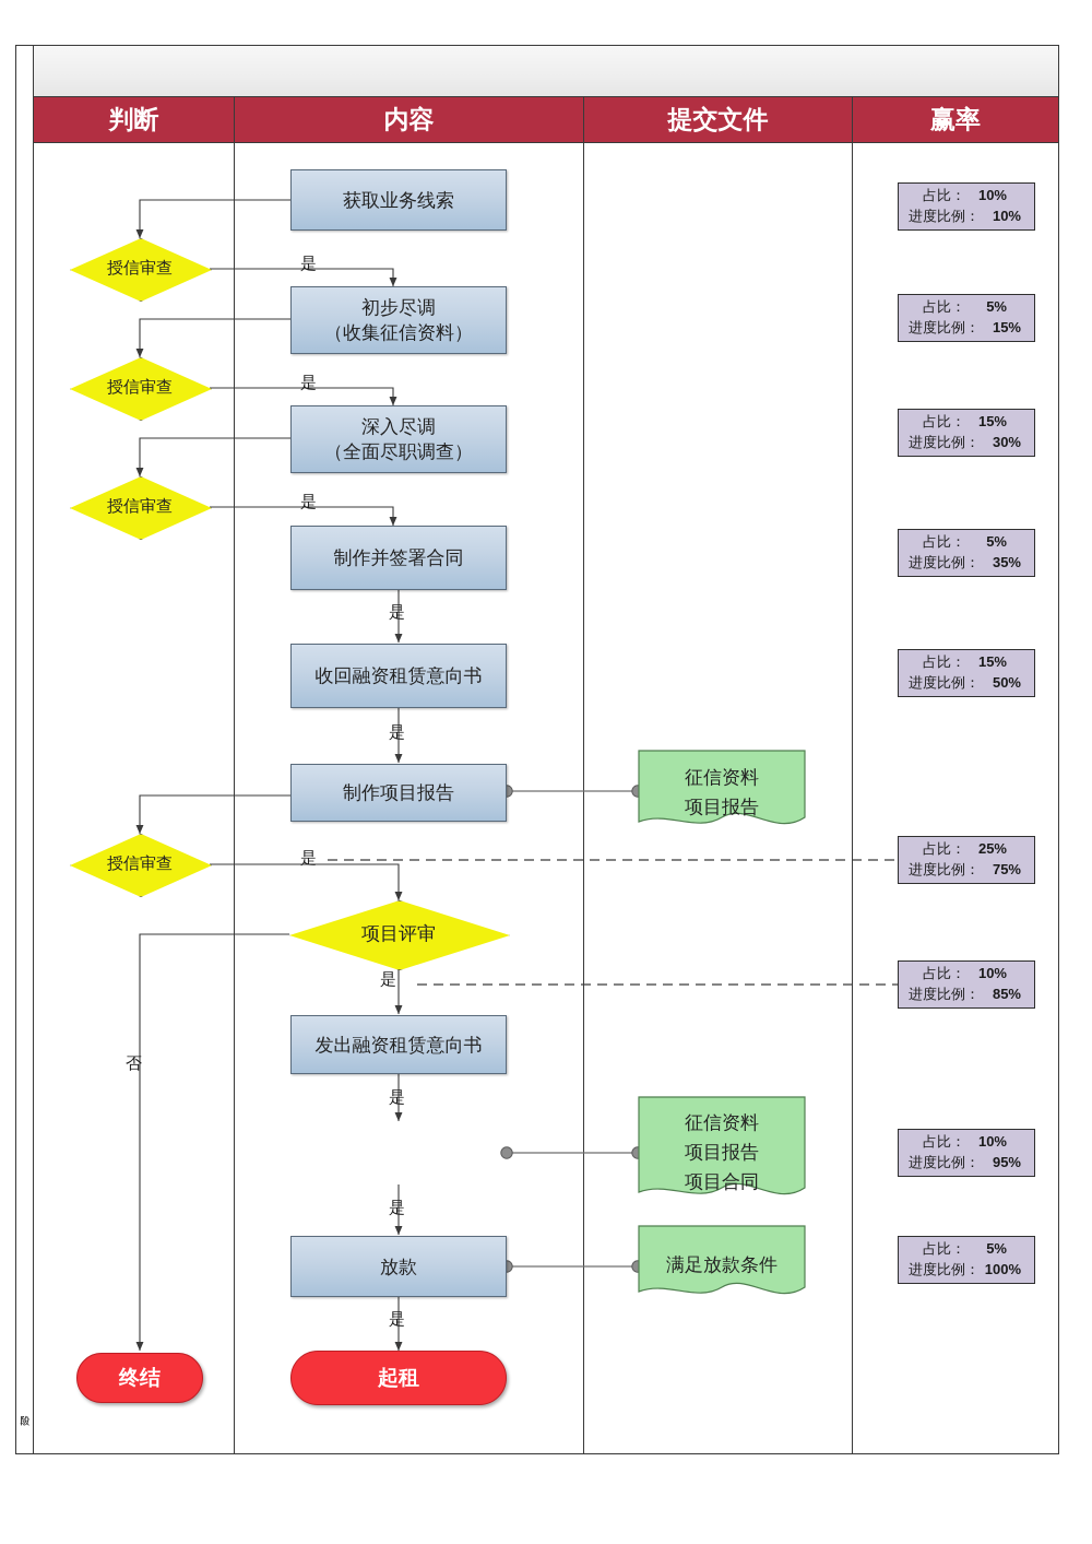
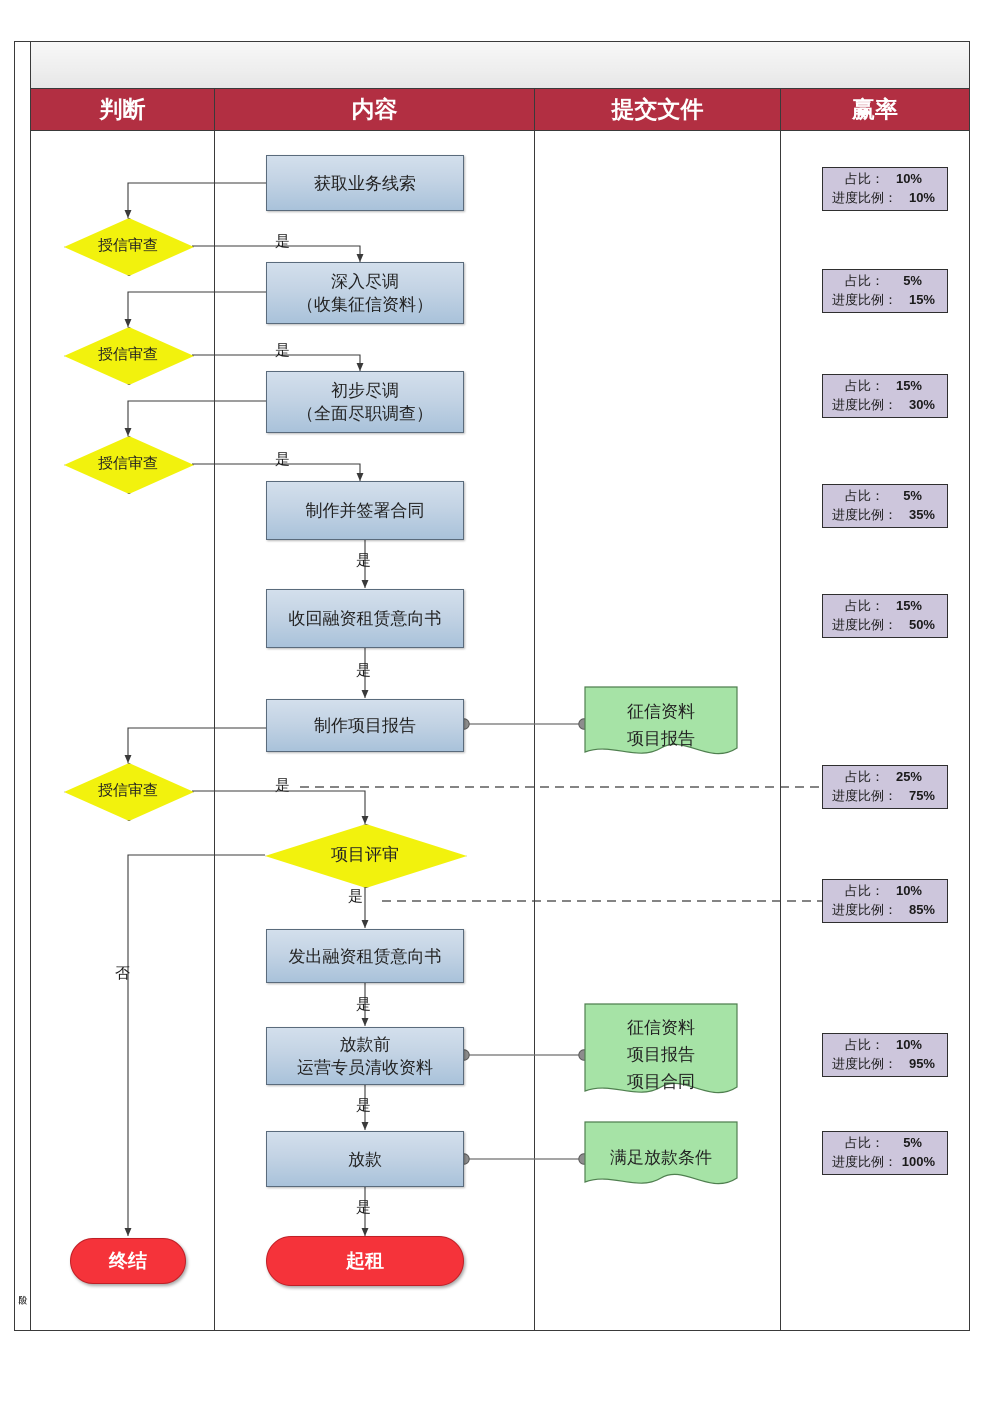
  判断
  内容
  提交文件
  赢率
  授信审查
  授信审查
  授信审查
  授信审查
  项目评审
  获取业务线索
- 初步尽调
+ 深入尽调
  （收集征信资料）
- 深入尽调
+ 初步尽调
  （全面尽职调查）
  制作并签署合同
  收回融资租赁意向书
  制作项目报告
  发出融资租赁意向书
+ 放款前
+ 运营专员清收资料
  放款
  征信资料
  项目报告
  征信资料
  项目报告
  项目合同
  满足放款条件
  占比： 10%
  进度比例： 10%
  占比： 5%
  进度比例： 15%
  占比： 15%
  进度比例： 30%
  占比： 5%
  进度比例： 35%
  占比： 15%
  进度比例： 50%
  占比： 25%
  进度比例： 75%
  占比： 10%
  进度比例： 85%
  占比： 10%
  进度比例： 95%
  占比： 5%
  进度比例： 100%
  是
  是
  是
  是
  是
  是
  是
  是
  是
  是
  否
  终结
  起租
